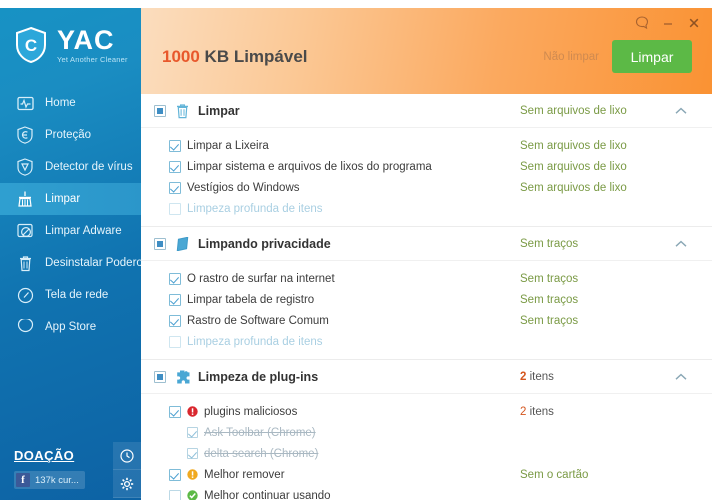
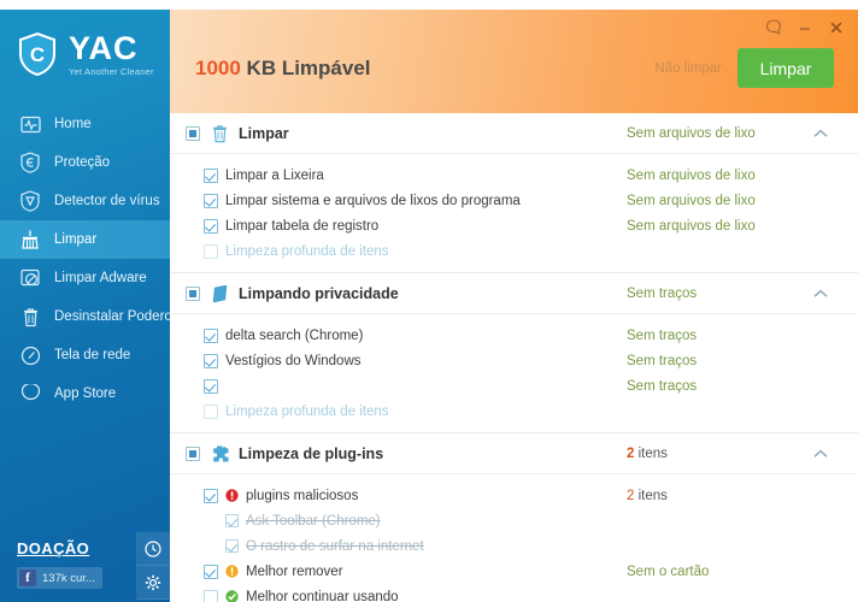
  C
  YAC
  Yet Another Cleaner
  Home
  Proteção
  Detector de vírus
  Limpar
  Limpar Adware
  Desinstalar Podero
  Tela de rede
  App Store
  DOAÇÃO
  f
  137k cur...
  1000 KB Limpável
  Não limpar
  Limpar
  Limpar
  Sem arquivos de lixo
  Limpar a Lixeira
  Sem arquivos de lixo
  Limpar sistema e arquivos de lixos do programa
  Sem arquivos de lixo
- Vestígios do Windows
+ Limpar tabela de registro
  Sem arquivos de lixo
  Limpeza profunda de itens
  Limpando privacidade
  Sem traços
- O rastro de surfar na internet
+ delta search (Chrome)
  Sem traços
- Limpar tabela de registro
+ Vestígios do Windows
  Sem traços
- Rastro de Software Comum
  Sem traços
  Limpeza profunda de itens
  Limpeza de plug-ins
  2 itens
  plugins maliciosos
  2 itens
  Ask Toolbar (Chrome)
- delta search (Chrome)
+ O rastro de surfar na internet
  Melhor remover
  Sem o cartão
  Melhor continuar usando
